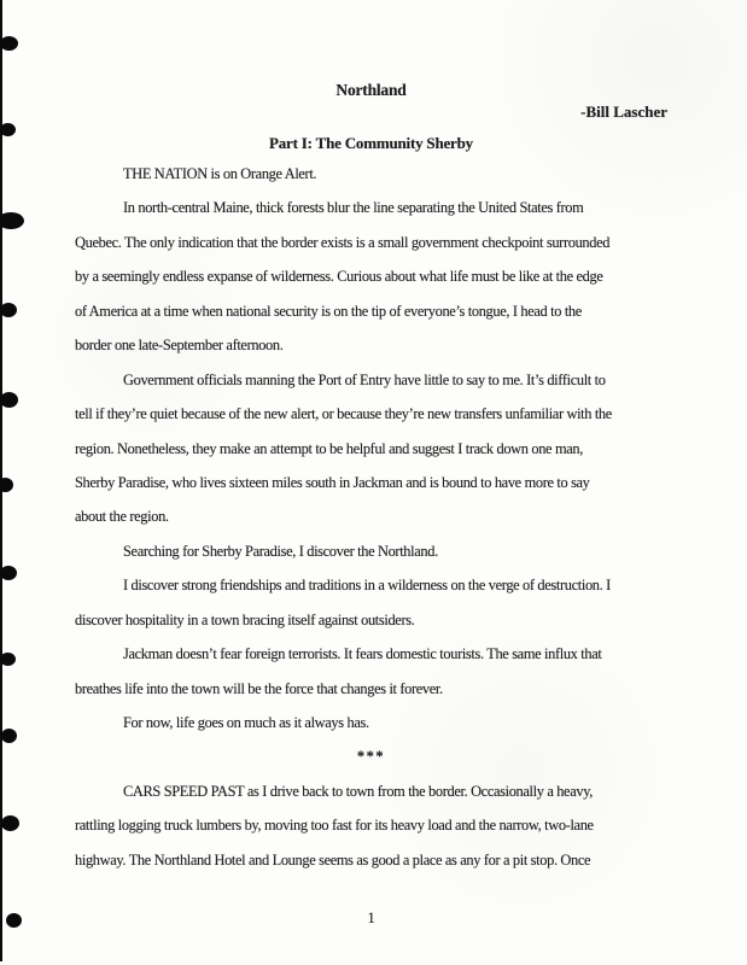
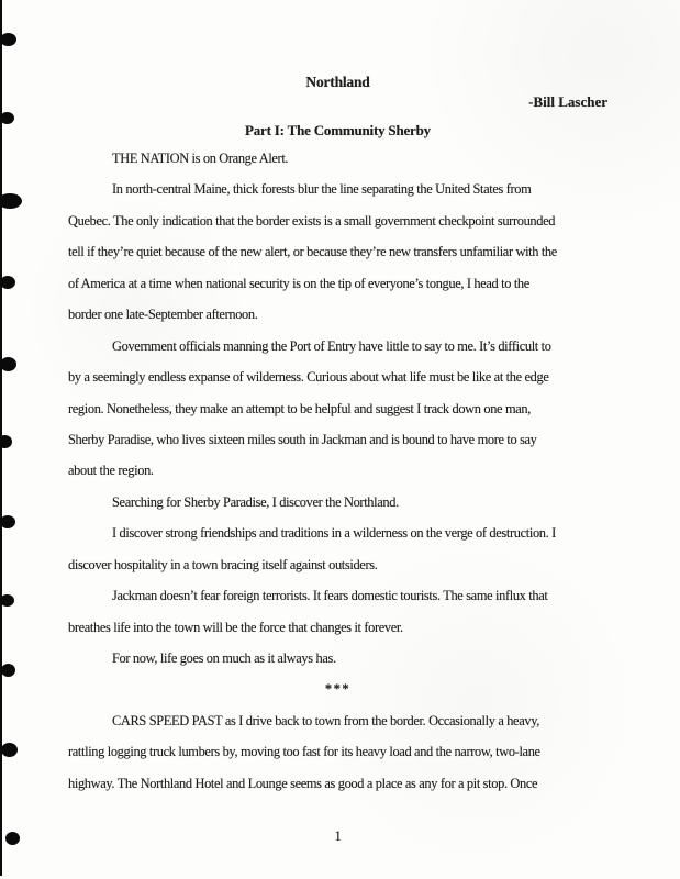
  Northland
  -Bill Lascher
  Part I: The Community Sherby
  THE NATION is on Orange Alert.
  In north-central Maine, thick forests blur the line separating the United States from
  Quebec. The only indication that the border exists is a small government checkpoint surrounded
- by a seemingly endless expanse of wilderness. Curious about what life must be like at the edge
+ tell if they’re quiet because of the new alert, or because they’re new transfers unfamiliar with the
  of America at a time when national security is on the tip of everyone’s tongue, I head to the
  border one late-September afternoon.
  Government officials manning the Port of Entry have little to say to me. It’s difficult to
- tell if they’re quiet because of the new alert, or because they’re new transfers unfamiliar with the
+ by a seemingly endless expanse of wilderness. Curious about what life must be like at the edge
  region. Nonetheless, they make an attempt to be helpful and suggest I track down one man,
  Sherby Paradise, who lives sixteen miles south in Jackman and is bound to have more to say
  about the region.
  Searching for Sherby Paradise, I discover the Northland.
  I discover strong friendships and traditions in a wilderness on the verge of destruction. I
  discover hospitality in a town bracing itself against outsiders.
  Jackman doesn’t fear foreign terrorists. It fears domestic tourists. The same influx that
  breathes life into the town will be the force that changes it forever.
  For now, life goes on much as it always has.
  ***
  CARS SPEED PAST as I drive back to town from the border. Occasionally a heavy,
  rattling logging truck lumbers by, moving too fast for its heavy load and the narrow, two-lane
  highway. The Northland Hotel and Lounge seems as good a place as any for a pit stop. Once
  1
